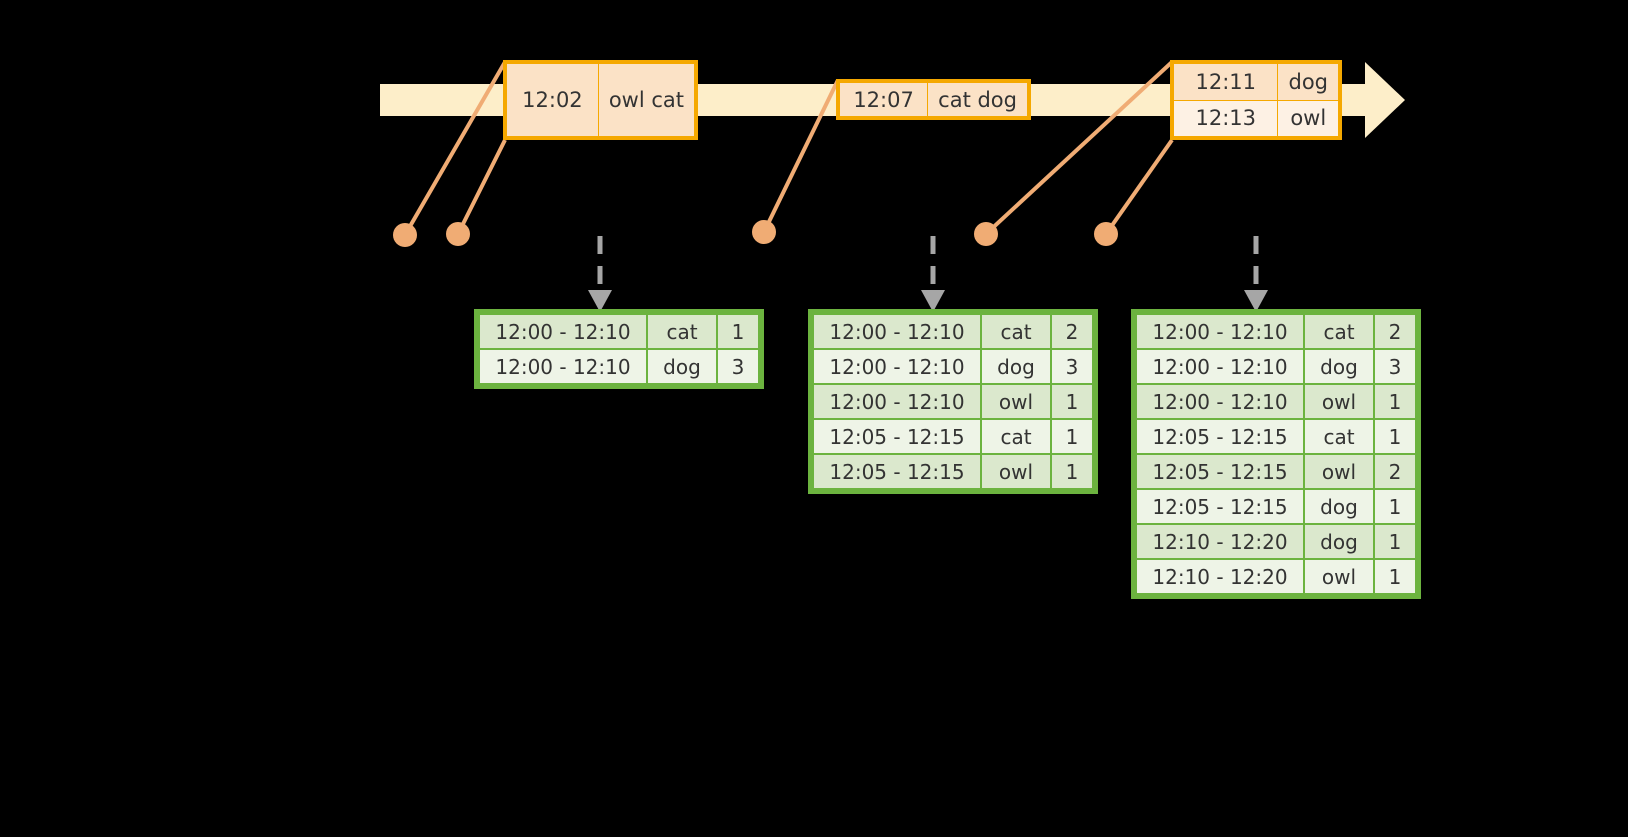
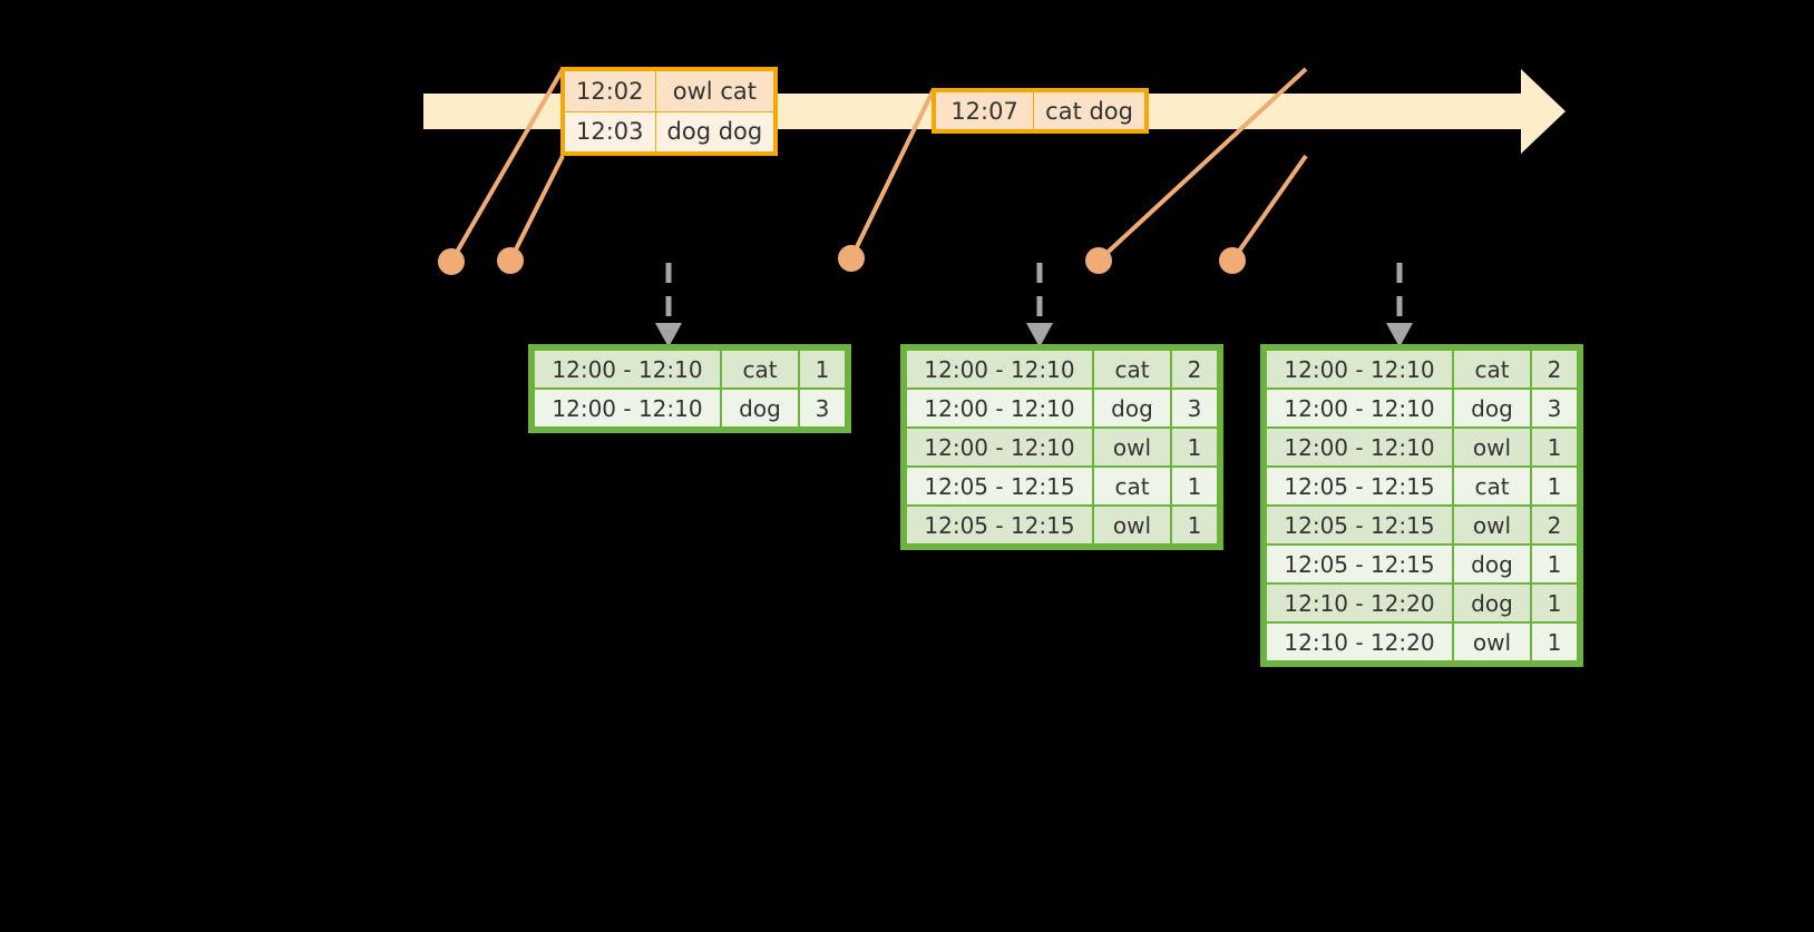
  12:02	owl cat
+ 12:03	dog dog
  12:07	cat dog
- 12:11	dog
- 12:13	owl
  12:00 - 12:10	cat	1
  12:00 - 12:10	dog	3
  12:00 - 12:10	cat	2
  12:00 - 12:10	dog	3
  12:00 - 12:10	owl	1
  12:05 - 12:15	cat	1
  12:05 - 12:15	owl	1
  12:00 - 12:10	cat	2
  12:00 - 12:10	dog	3
  12:00 - 12:10	owl	1
  12:05 - 12:15	cat	1
  12:05 - 12:15	owl	2
  12:05 - 12:15	dog	1
  12:10 - 12:20	dog	1
  12:10 - 12:20	owl	1
